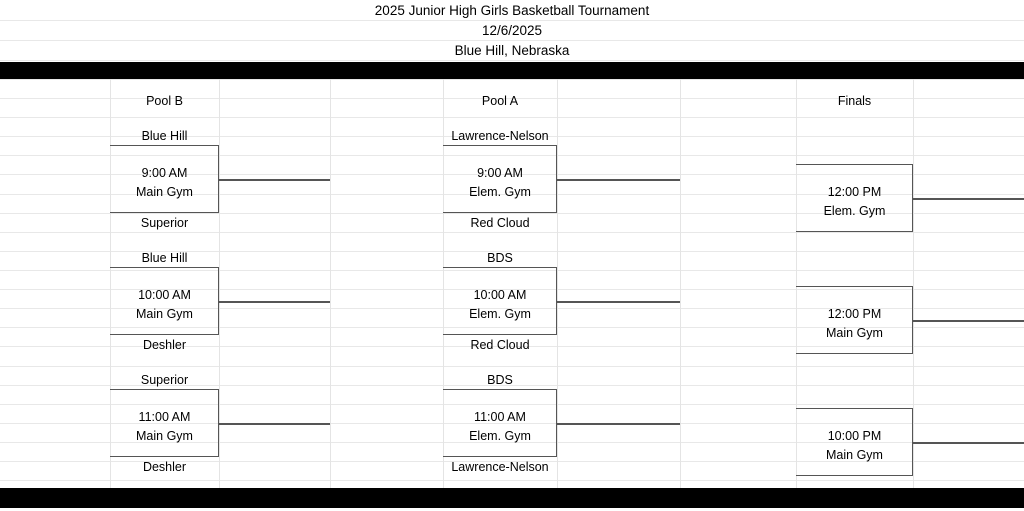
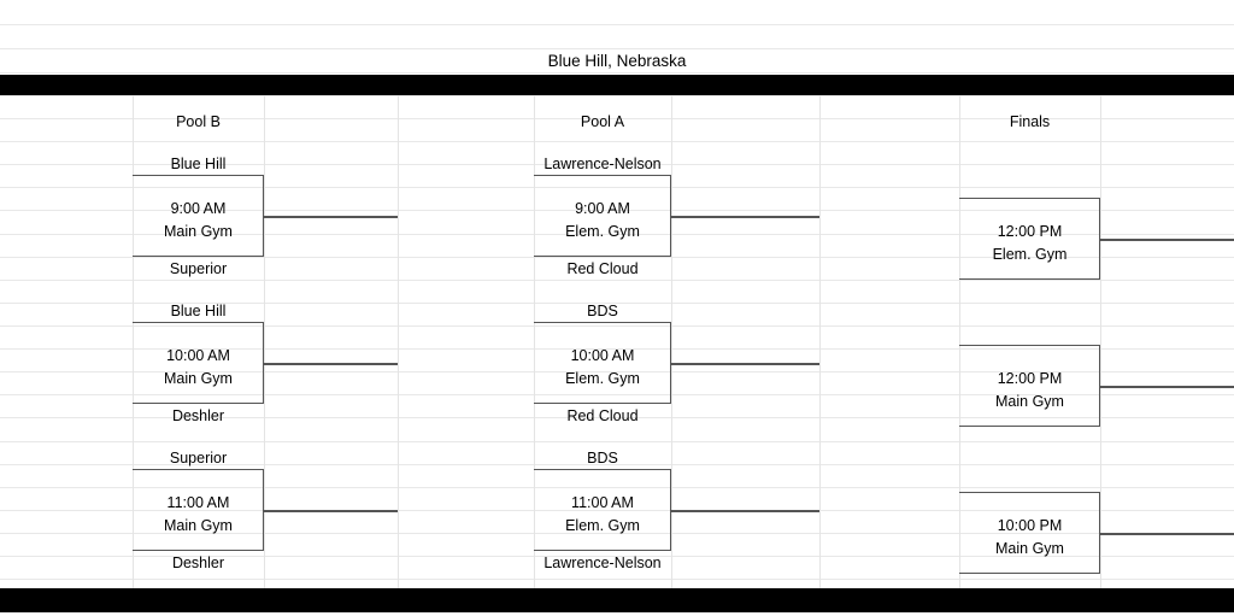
- 2025 Junior High Girls Basketball Tournament
- 12/6/2025
  Blue Hill, Nebraska
  Pool B
  Blue Hill
  9:00 AM
  Main Gym
  Superior
  Blue Hill
  10:00 AM
  Main Gym
  Deshler
  Superior
  11:00 AM
  Main Gym
  Deshler
  Pool A
  Lawrence-Nelson
  9:00 AM
  Elem. Gym
  Red Cloud
  BDS
  10:00 AM
  Elem. Gym
  Red Cloud
  BDS
  11:00 AM
  Elem. Gym
  Lawrence-Nelson
  Finals
  12:00 PM
  Elem. Gym
  12:00 PM
  Main Gym
  10:00 PM
  Main Gym
